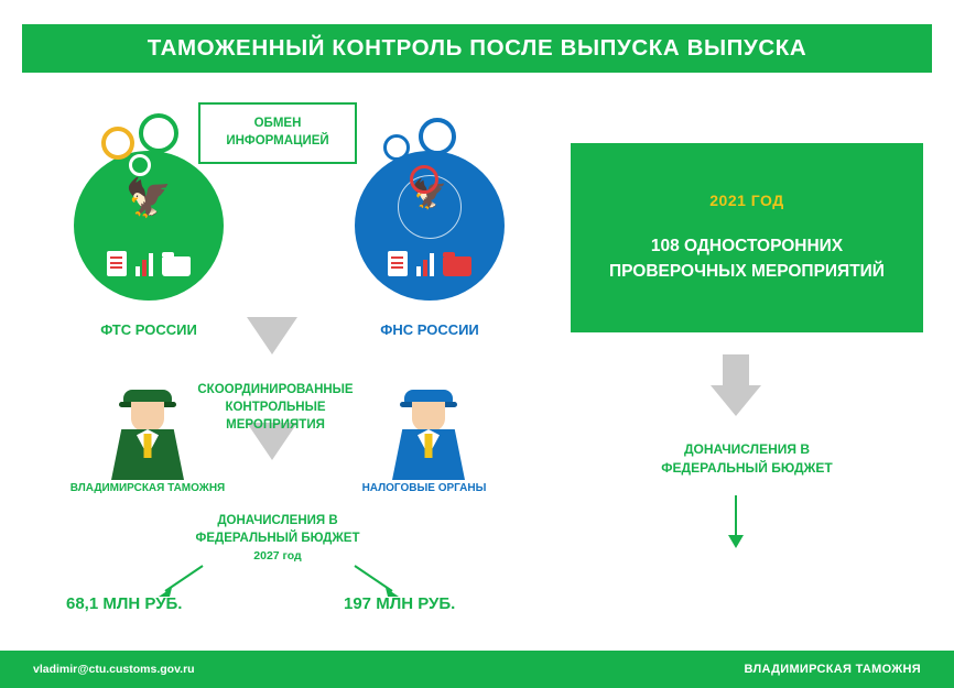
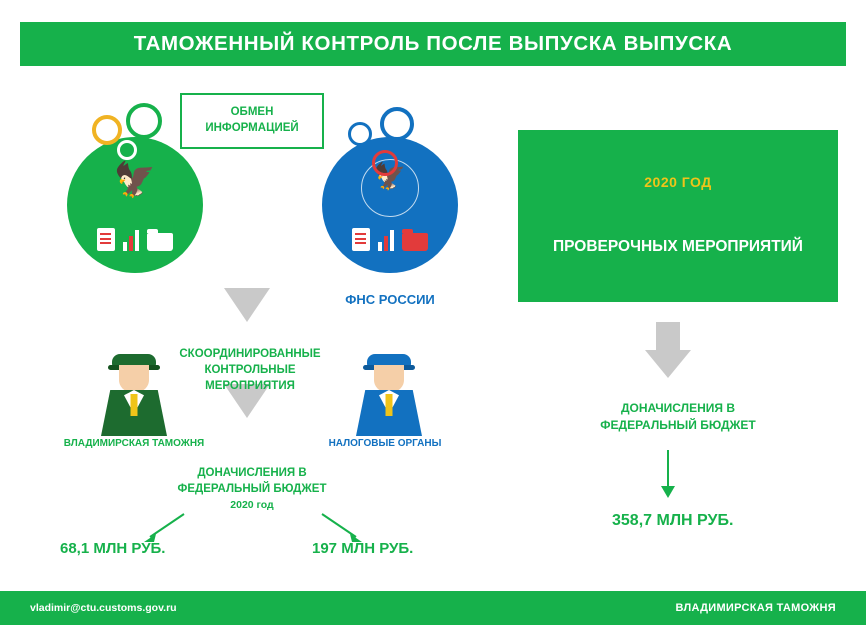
  ТАМОЖЕННЫЙ КОНТРОЛЬ ПОСЛЕ ВЫПУСКА ВЫПУСКА
  🦅
- ФТС РОССИИ
  🦅
  ФНС РОССИИ
  ОБМЕН
  ИНФОРМАЦИЕЙ
  СКООРДИНИРОВАННЫЕ
  КОНТРОЛЬНЫЕ МЕРОПРИЯТИЯ
  ВЛАДИМИРСКАЯ ТАМОЖНЯ
  НАЛОГОВЫЕ ОРГАНЫ
  ДОНАЧИСЛЕНИЯ В
  ФЕДЕРАЛЬНЫЙ БЮДЖЕТ
- 2027 год
+ 2020 год
  68,1 МЛН РУБ.
  197 МЛН РУБ.
- 2021 ГОД
+ 2020 ГОД
- 108 ОДНОСТОРОННИХ
  ПРОВЕРОЧНЫХ МЕРОПРИЯТИЙ
  ДОНАЧИСЛЕНИЯ В
  ФЕДЕРАЛЬНЫЙ БЮДЖЕТ
+ 358,7 МЛН РУБ.
  vladimir@ctu.customs.gov.ru
  ВЛАДИМИРСКАЯ ТАМОЖНЯ
